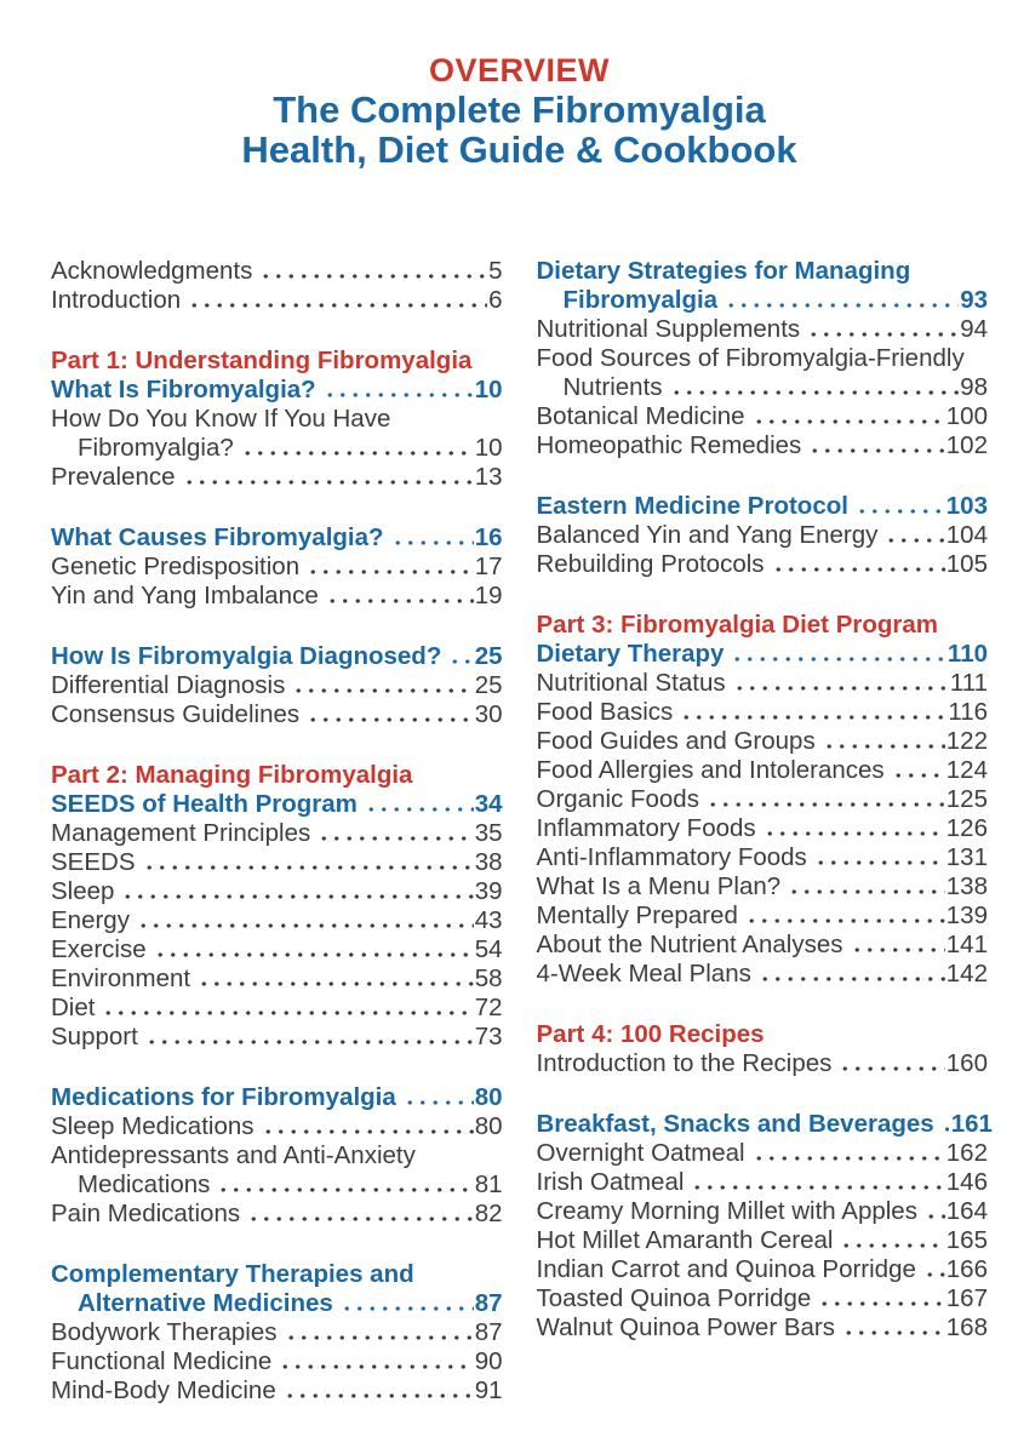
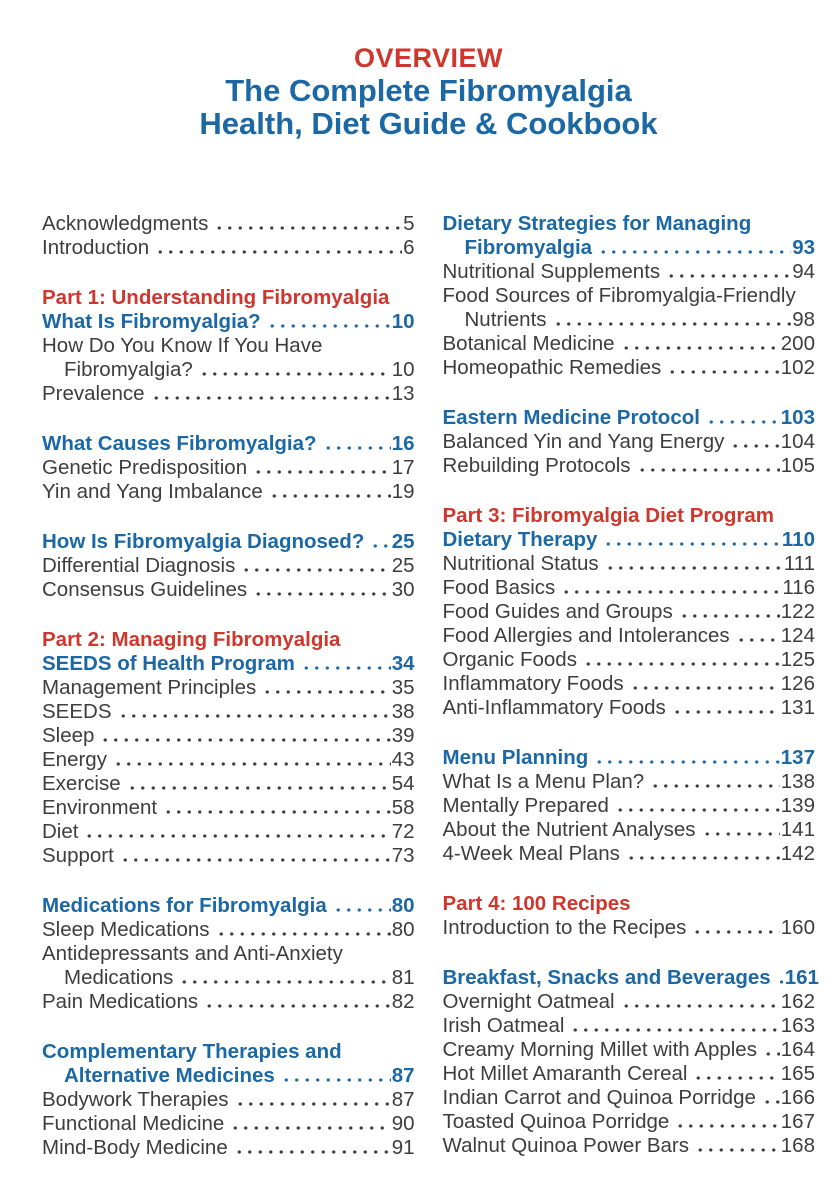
  OVERVIEW
  The Complete Fibromyalgia
  Health, Diet Guide & Cookbook
  Acknowledgments
  5
  Introduction
  6
  Part 1: Understanding Fibromyalgia
  What Is Fibromyalgia?
  10
  How Do You Know If You Have
  Fibromyalgia?
  10
  Prevalence
  13
  What Causes Fibromyalgia?
  16
  Genetic Predisposition
  17
  Yin and Yang Imbalance
  19
  How Is Fibromyalgia Diagnosed?
  25
  Differential Diagnosis
  25
  Consensus Guidelines
  30
  Part 2: Managing Fibromyalgia
  SEEDS of Health Program
  34
  Management Principles
  35
  SEEDS
  38
  Sleep
  39
  Energy
  43
  Exercise
  54
  Environment
  58
  Diet
  72
  Support
  73
  Medications for Fibromyalgia
  80
  Sleep Medications
  80
  Antidepressants and Anti-Anxiety
  Medications
  81
  Pain Medications
  82
  Complementary Therapies and
  Alternative Medicines
  87
  Bodywork Therapies
  87
  Functional Medicine
  90
  Mind-Body Medicine
  91
  Dietary Strategies for Managing
  Fibromyalgia
  93
  Nutritional Supplements
  94
  Food Sources of Fibromyalgia-Friendly
  Nutrients
  98
  Botanical Medicine
- 100
+ 200
  Homeopathic Remedies
  102
  Eastern Medicine Protocol
  103
  Balanced Yin and Yang Energy
  104
  Rebuilding Protocols
  105
  Part 3: Fibromyalgia Diet Program
  Dietary Therapy
  110
  Nutritional Status
  111
  Food Basics
  116
  Food Guides and Groups
  122
  Food Allergies and Intolerances
  124
  Organic Foods
  125
  Inflammatory Foods
  126
  Anti-Inflammatory Foods
  131
+ Menu Planning
+ 137
  What Is a Menu Plan?
  138
  Mentally Prepared
  139
  About the Nutrient Analyses
  141
  4-Week Meal Plans
  142
  Part 4: 100 Recipes
  Introduction to the Recipes
  160
  Breakfast, Snacks and Beverages
  161
  Overnight Oatmeal
  162
  Irish Oatmeal
- 146
+ 163
  Creamy Morning Millet with Apples
  164
  Hot Millet Amaranth Cereal
  165
  Indian Carrot and Quinoa Porridge
  166
  Toasted Quinoa Porridge
  167
  Walnut Quinoa Power Bars
  168
